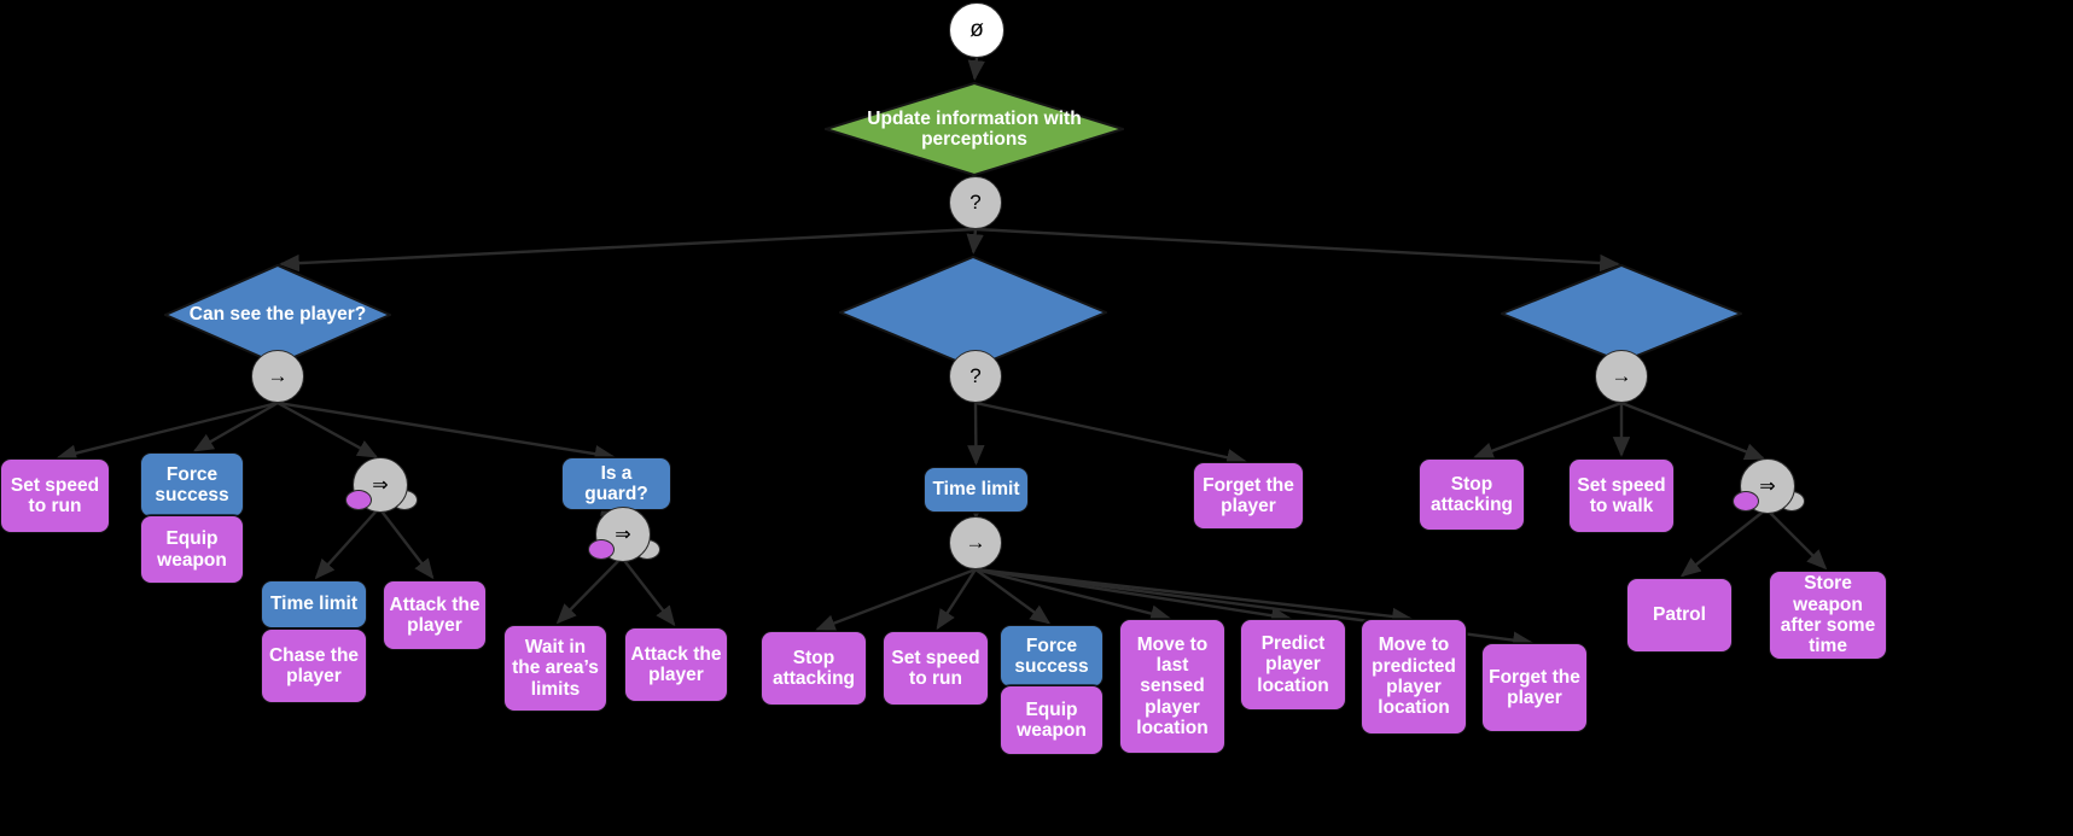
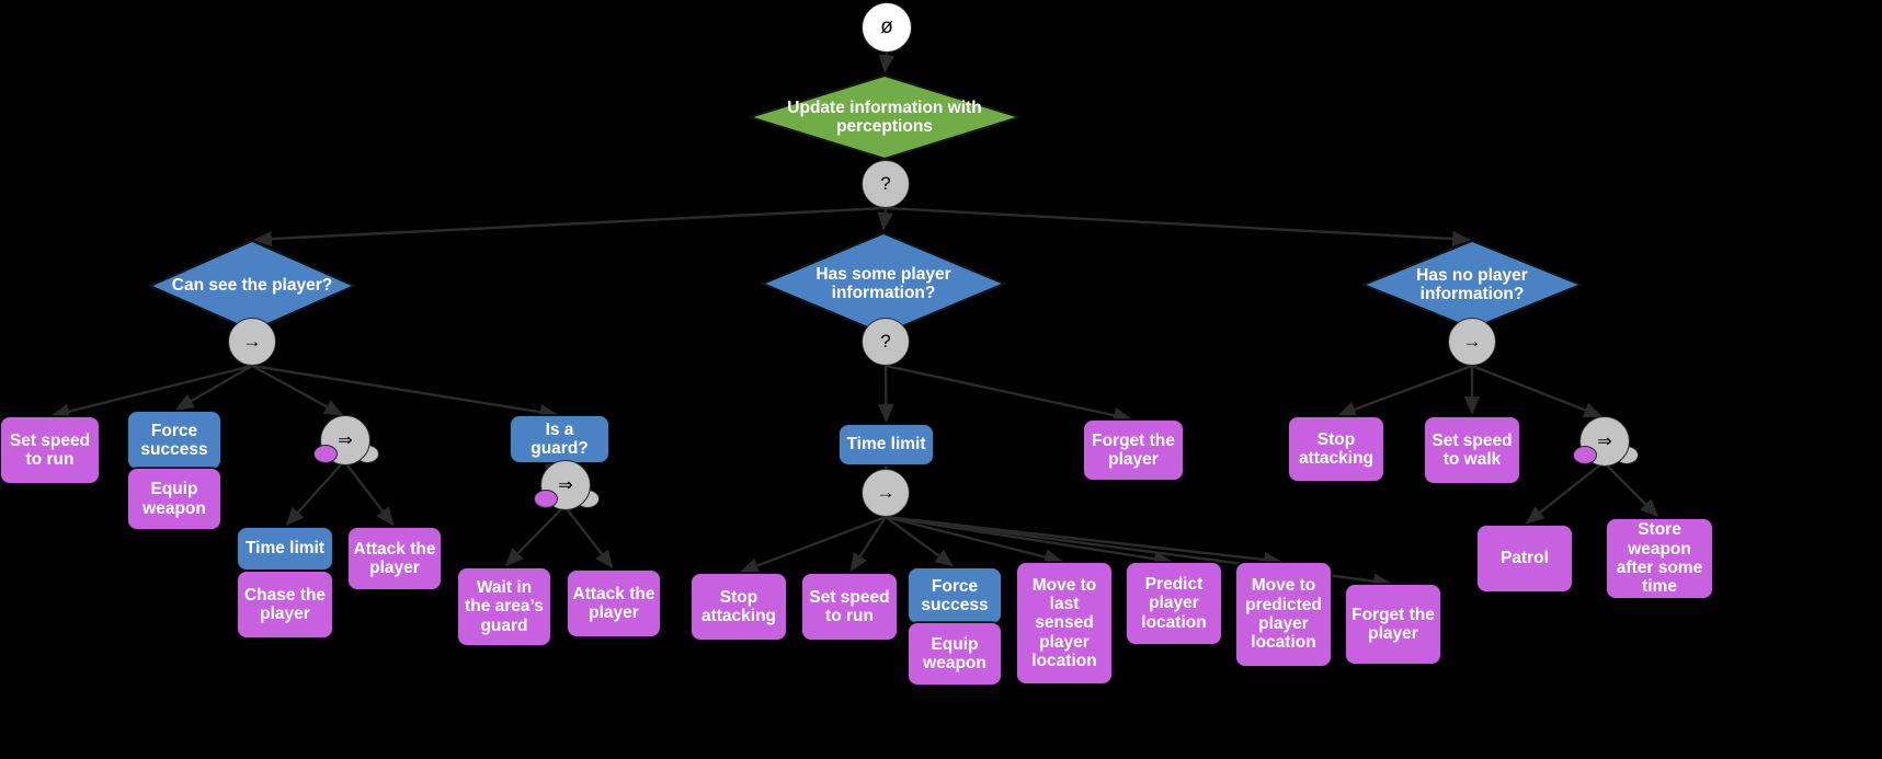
  ø
  Update information with perceptions
  ?
  Can see the player?
  →
  Set speed to run
  Force success
  Equip weapon
  ⇒
  Time limit
  Chase the player
  Attack the player
  Is a guard?
  ⇒
- Wait in the area’s limits
+ Wait in the area’s guard
  Attack the player
+ Has some player information?
  ?
  Time limit
  →
  Forget the player
  Stop attacking
  Set speed to run
  Force success
  Equip weapon
  Move to last sensed player location
  Predict player location
  Move to predicted player location
  Forget the player
+ Has no player information?
  →
  Stop attacking
  Set speed to walk
  ⇒
  Patrol
  Store weapon after some time
